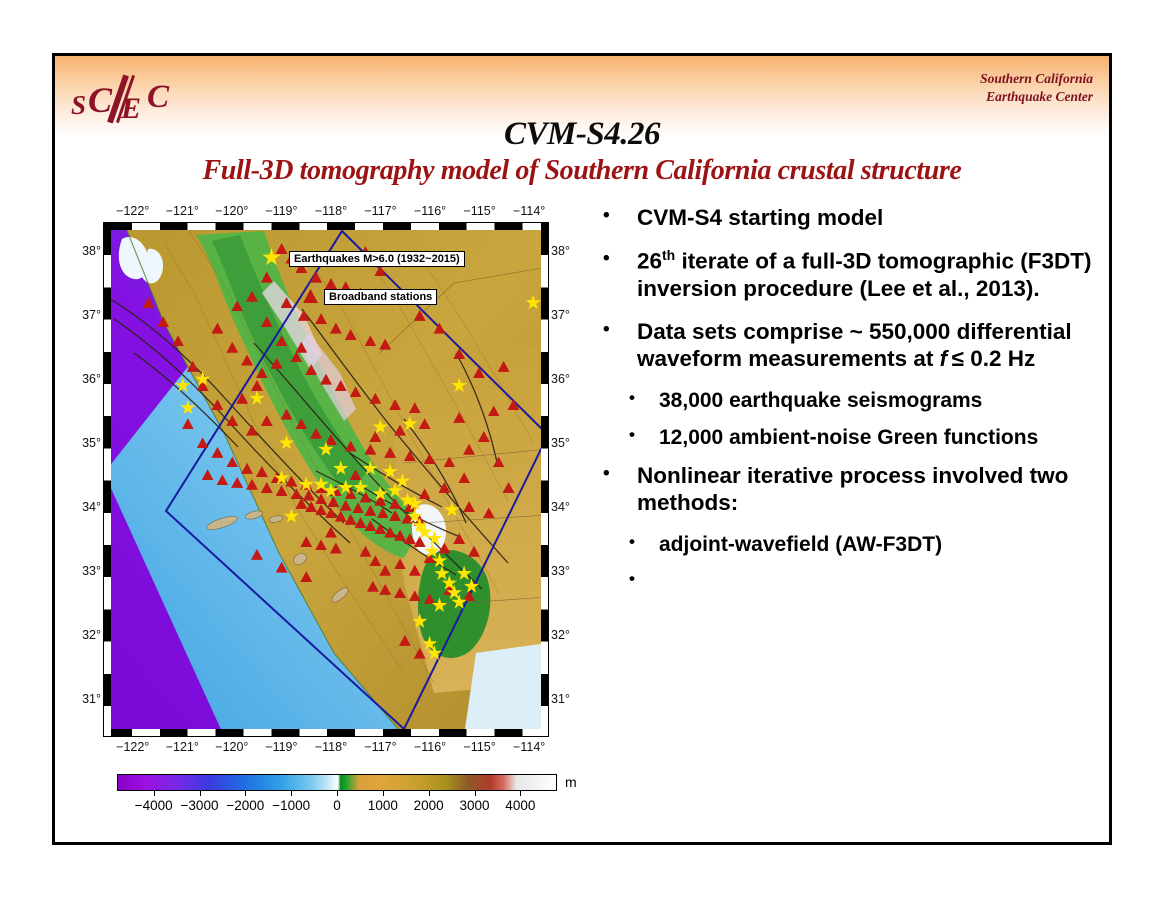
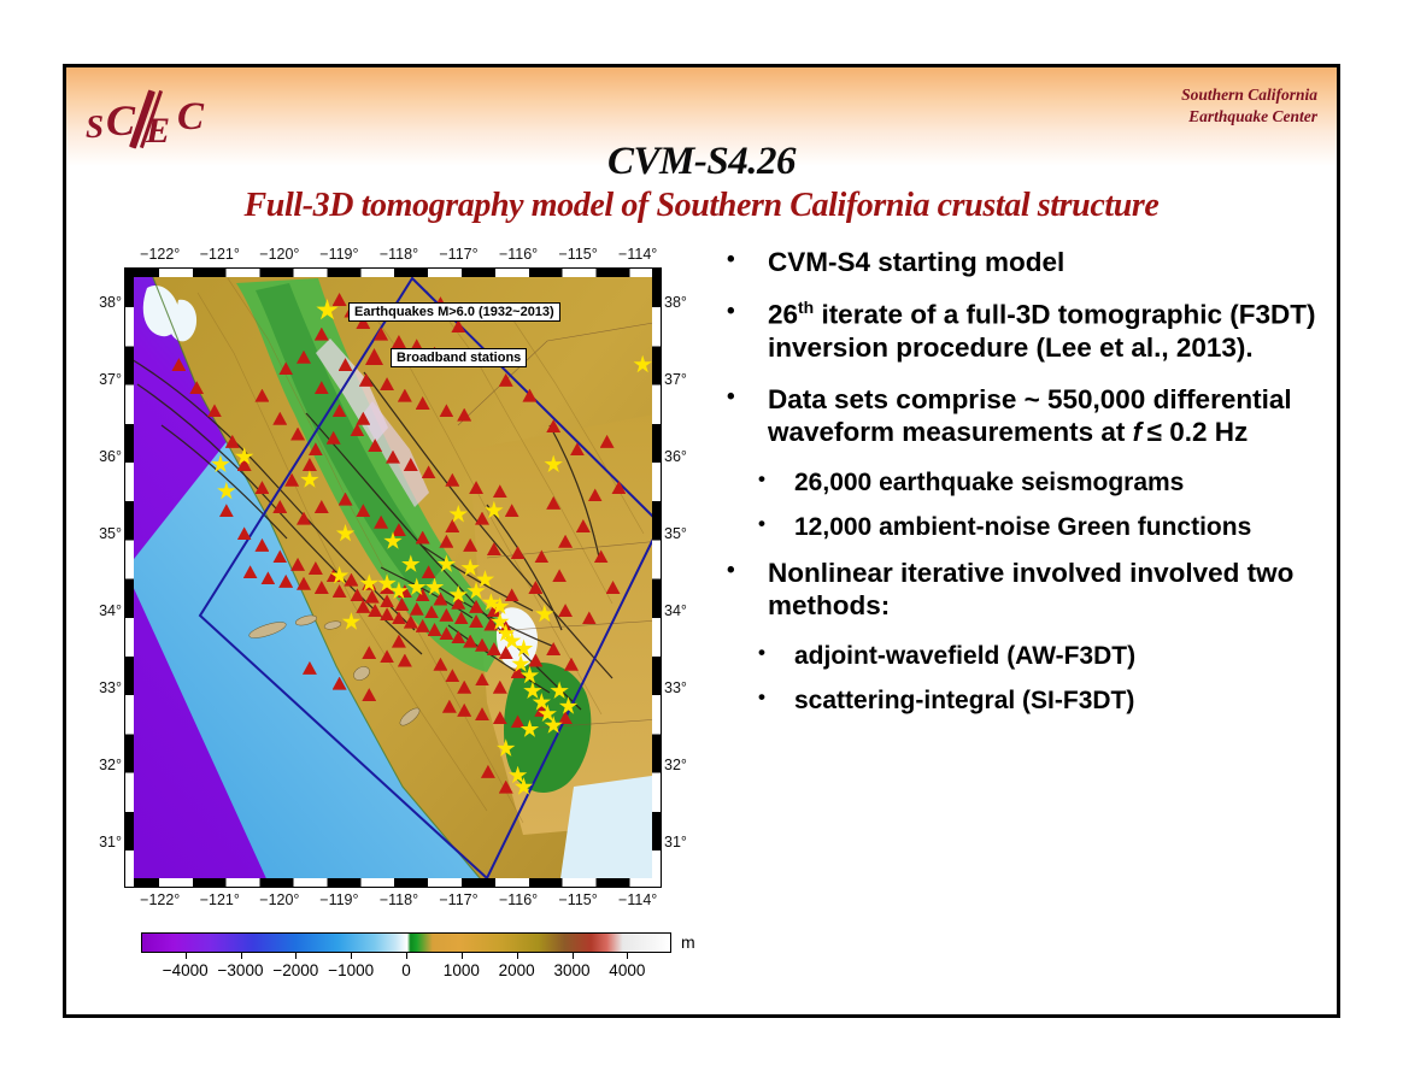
  S
  C
  E
  C
  Southern California
  Earthquake Center
  CVM-S4.26
  Full-3D tomography model of Southern California crustal structure
  −122°
  −121°
  −120°
  −119°
  −118°
  −117°
  −116°
  −115°
  −114°
  −122°
  −121°
  −120°
  −119°
  −118°
  −117°
  −116°
  −115°
  −114°
  38°
  37°
  36°
  35°
  34°
  33°
  32°
  31°
  38°
  37°
  36°
  35°
  34°
  33°
  32°
  31°
- Earthquakes M>6.0 (1932~2015)
+ Earthquakes M>6.0 (1932~2013)
  Broadband stations
  m
  −4000
  −3000
  −2000
  −1000
  0
  1000
  2000
  3000
  4000
  •
  CVM-S4 starting model
  •
  26th iterate of a full-3D tomographic (F3DT) inversion procedure (Lee et al., 2013).
  •
  Data sets comprise ~ 550,000 differential waveform measurements at f ≤ 0.2 Hz
  •
- 38,000 earthquake seismograms
+ 26,000 earthquake seismograms
  •
  12,000 ambient-noise Green functions
  •
- Nonlinear iterative process involved two methods:
+ Nonlinear iterative involved involved two methods:
  •
  adjoint-wavefield (AW-F3DT)
  •
+ scattering-integral (SI-F3DT)
